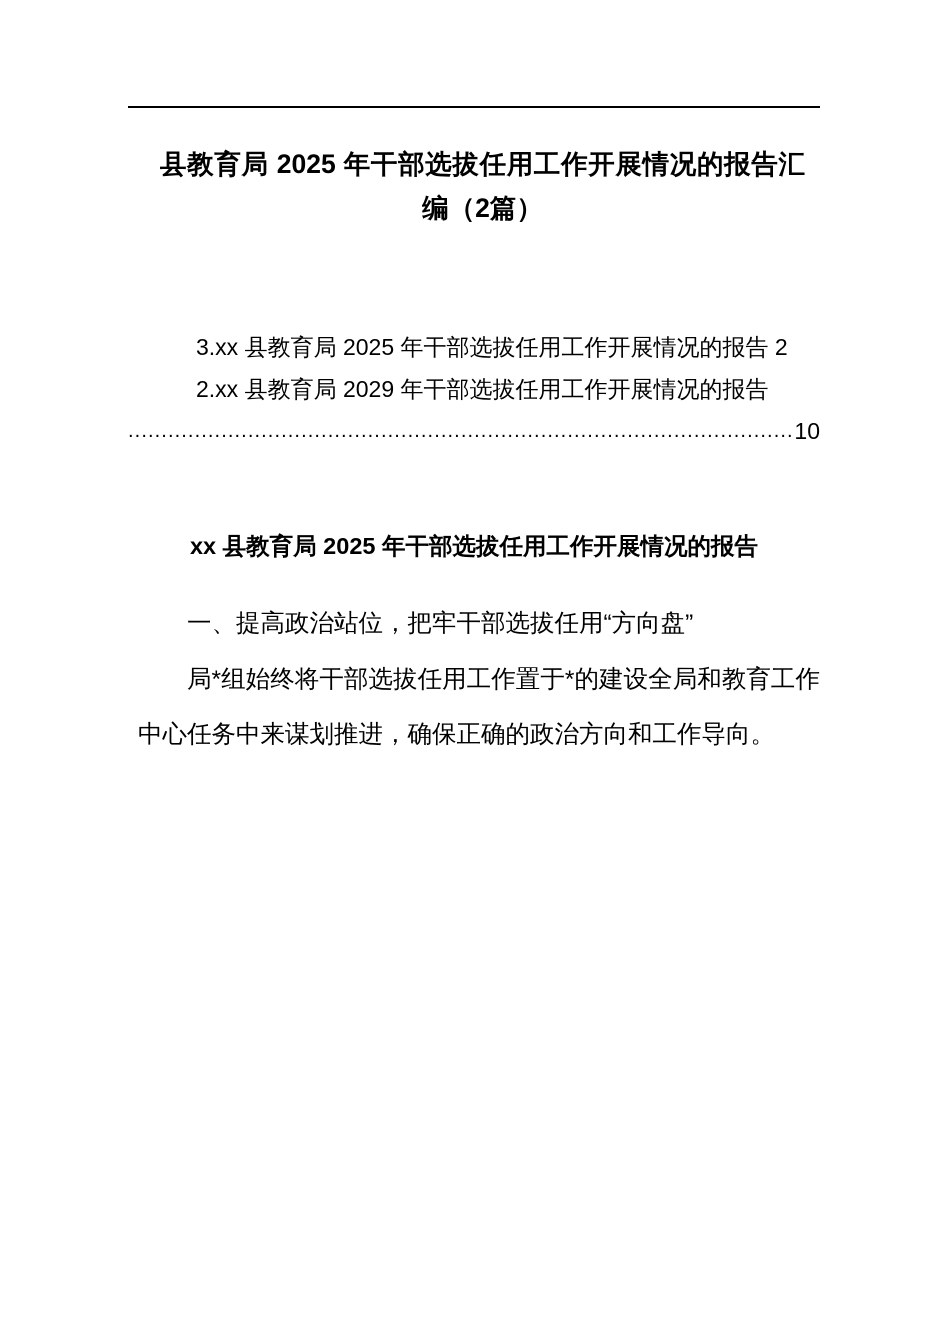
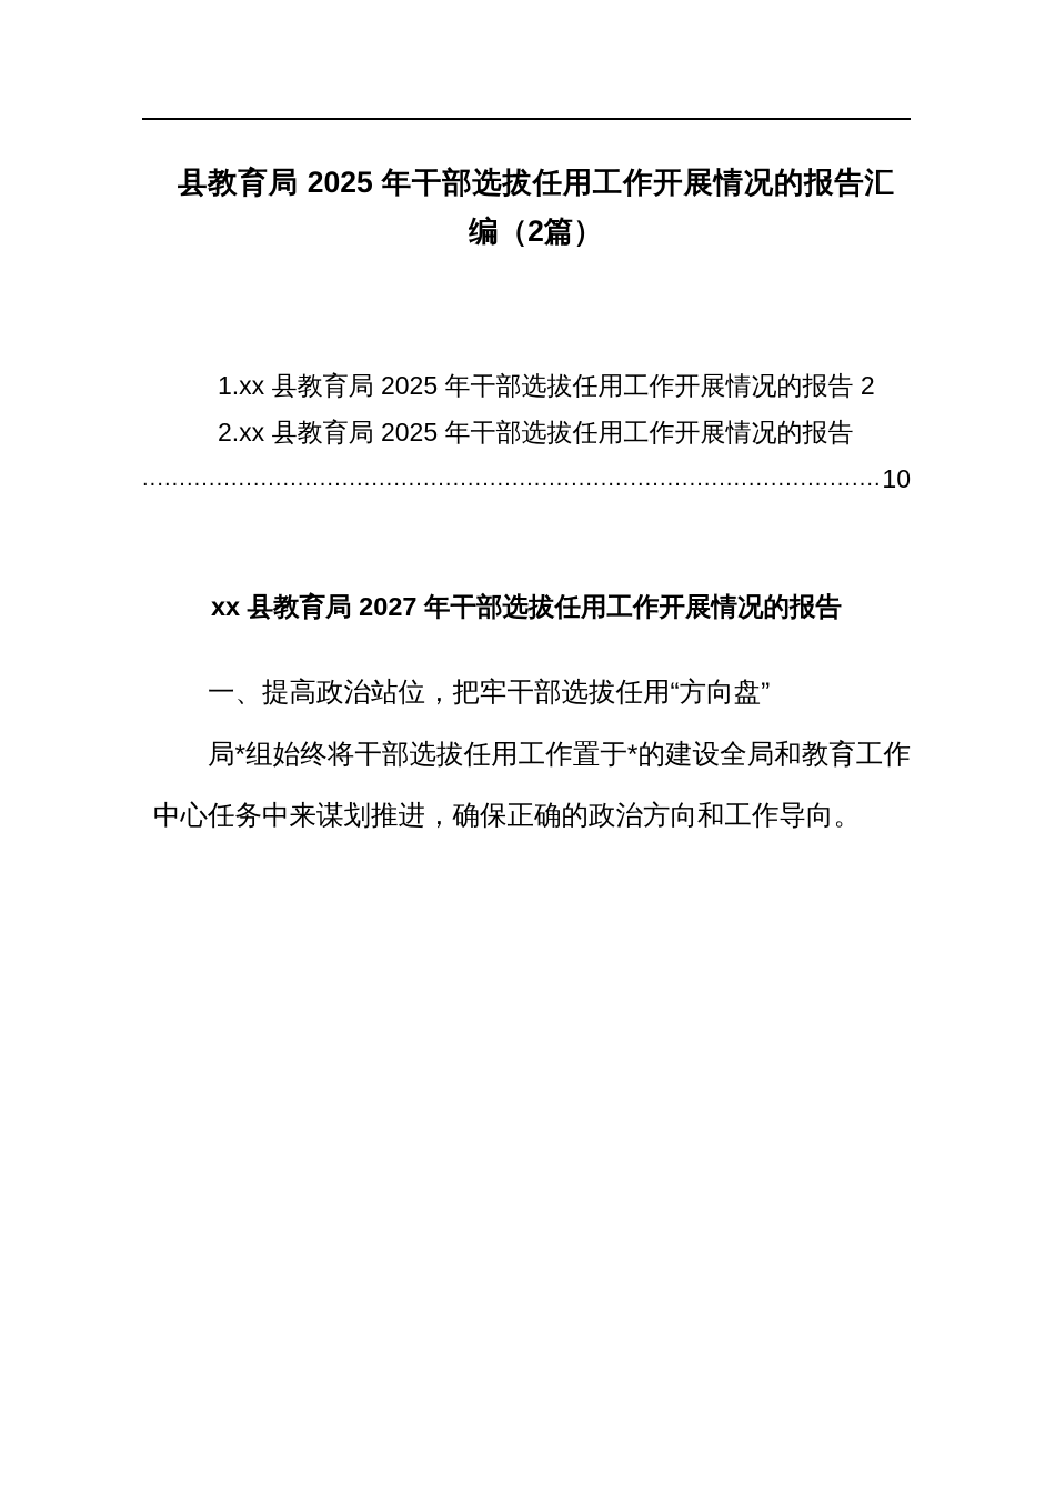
  县教育局 2025 年干部选拔任用工作开展情况的报告汇编（2篇）
- 3.xx 县教育局 2025 年干部选拔任用工作开展情况的报告 2
+ 1.xx 县教育局 2025 年干部选拔任用工作开展情况的报告 2
- 2.xx 县教育局 2029 年干部选拔任用工作开展情况的报告
+ 2.xx 县教育局 2025 年干部选拔任用工作开展情况的报告
  ....................................................................................................
  10
- xx 县教育局 2025 年干部选拔任用工作开展情况的报告
+ xx 县教育局 2027 年干部选拔任用工作开展情况的报告
  一、提高政治站位，把牢干部选拔任用“方向盘”
  局*组始终将干部选拔任用工作置于*的建设全局和教育工作中心任务中来谋划推进，确保正确的政治方向和工作导向。
